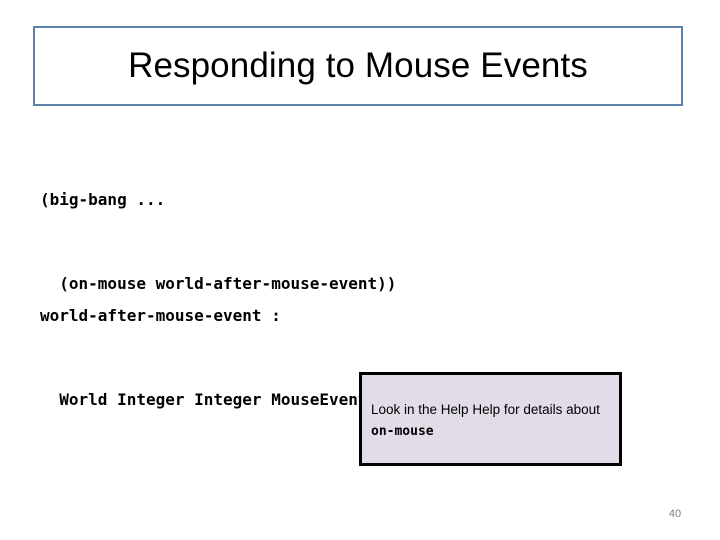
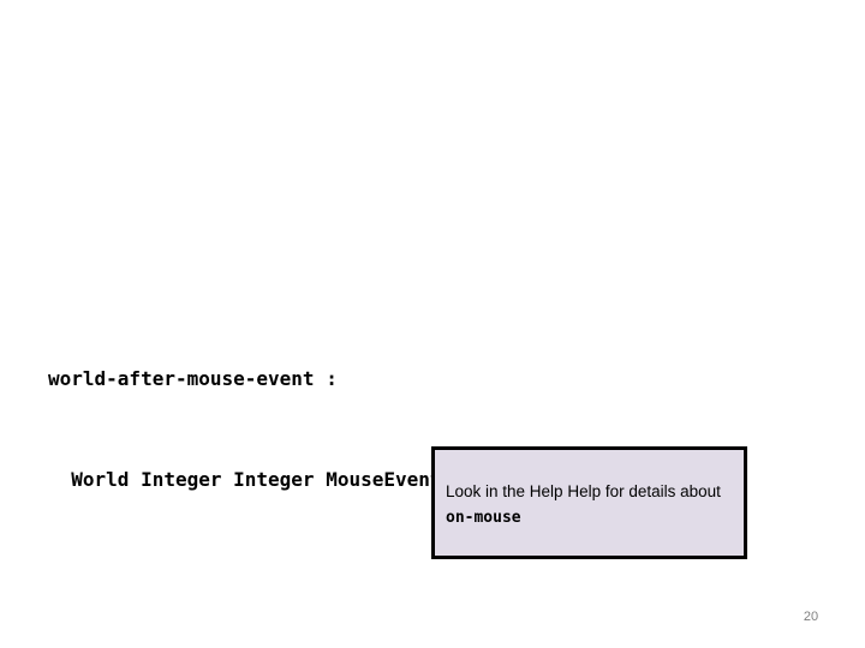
- Responding to Mouse Events
- (big-bang ...
- (on-mouse world-after-mouse-event))
  world-after-mouse-event :
  World Integer Integer MouseEven
  Look in the Help Help for details about on-mouse
- 40
+ 20
